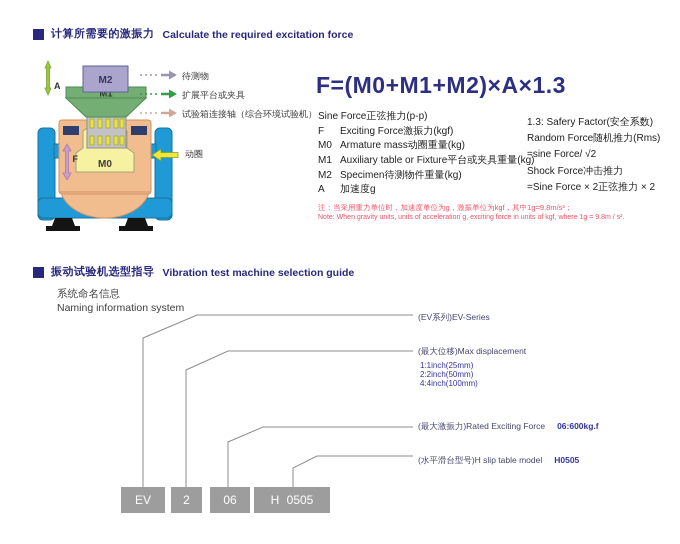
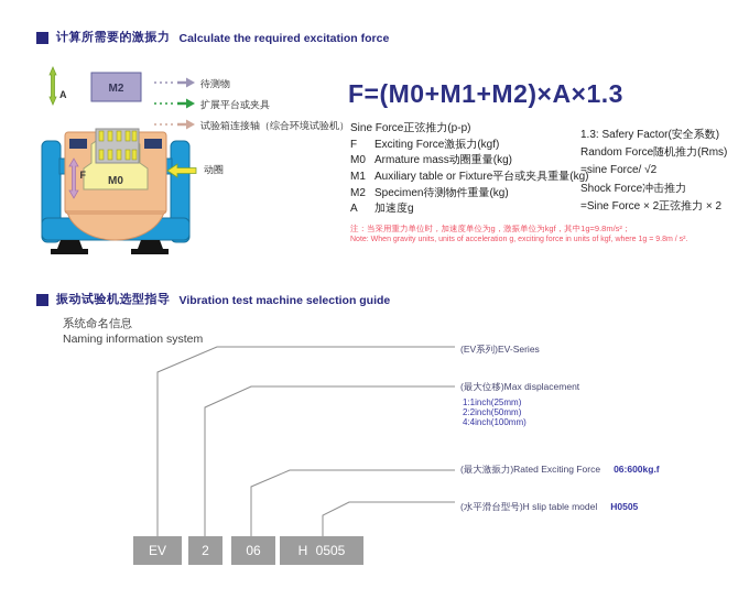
  计算所需要的激振力
  Calculate the required excitation force
  M0
- M1
  M2
  A
  F
  待测物
  扩展平台或夹具
  试验箱连接轴（综合环境试验机）
  动圈
  F=(M0+M1+M2)×A×1.3
  Sine Force正弦推力(p-p)
  F Exciting Force激振力(kgf)
  M0 Armature mass动圈重量(kg)
  M1 Auxiliary table or Fixture平台或夹具重量(kg)
  M2 Specimen待测物件重量(kg)
  A 加速度g
  1.3: Safery Factor(安全系数)
  Random Force随机推力(Rms)
  =sine Force/ √2
  Shock Force冲击推力
  =Sine Force × 2正弦推力 × 2
  注：当采用重力单位时，加速度单位为g，激振单位为kgf，其中1g=9.8m/s²；
  振动试验机选型指导
  Vibration test machine selection guide
  系统命名信息
  Naming information system
  (EV系列)EV-Series
  (最大位移)Max displacement
  1:1inch(25mm)
  2:2inch(50mm)
  4:4inch(100mm)
  (最大激振力)Rated Exciting Force 06:600kg.f
  (水平滑台型号)H slip table model H0505
  EV
  2
  06
  H 0505
